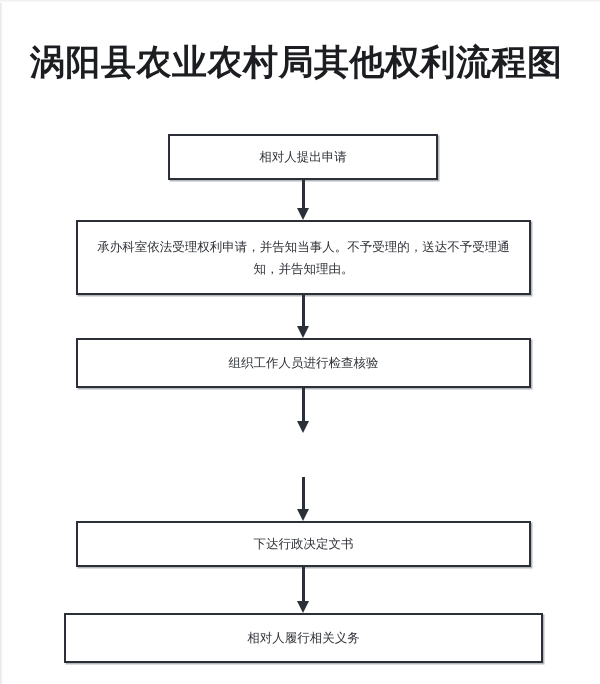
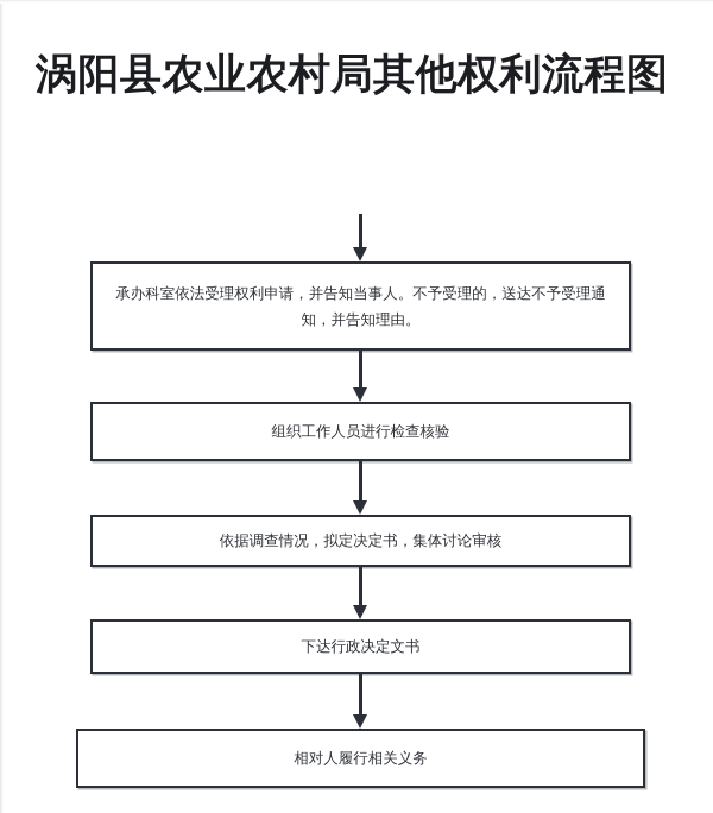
  涡阳县农业农村局其他权利流程图
- 相对人提出申请
  承办科室依法受理权利申请，并告知当事人。不予受理的，送达不予受理通知，并告知理由。
  组织工作人员进行检查核验
+ 依据调查情况，拟定决定书，集体讨论审核
  下达行政决定文书
  相对人履行相关义务
